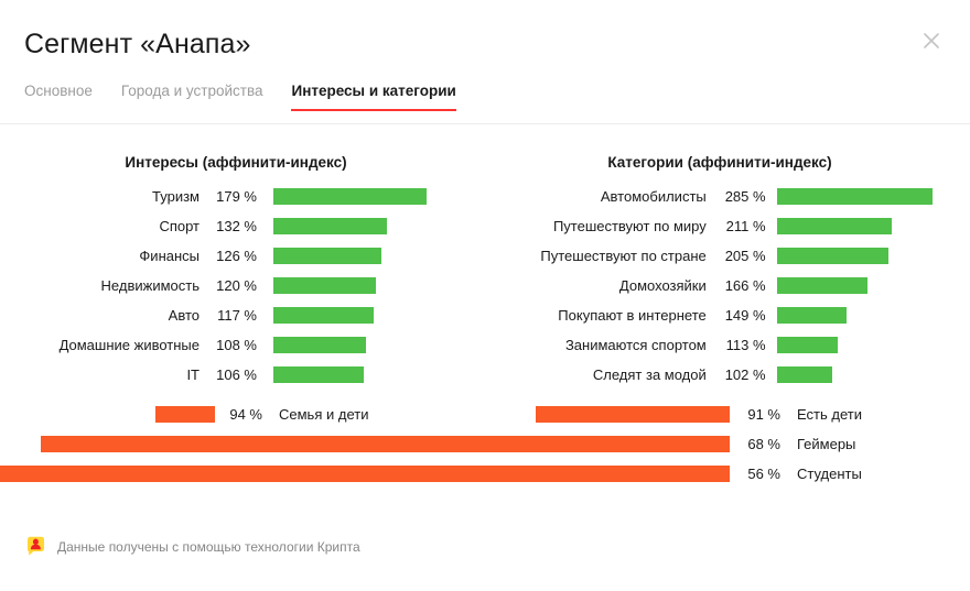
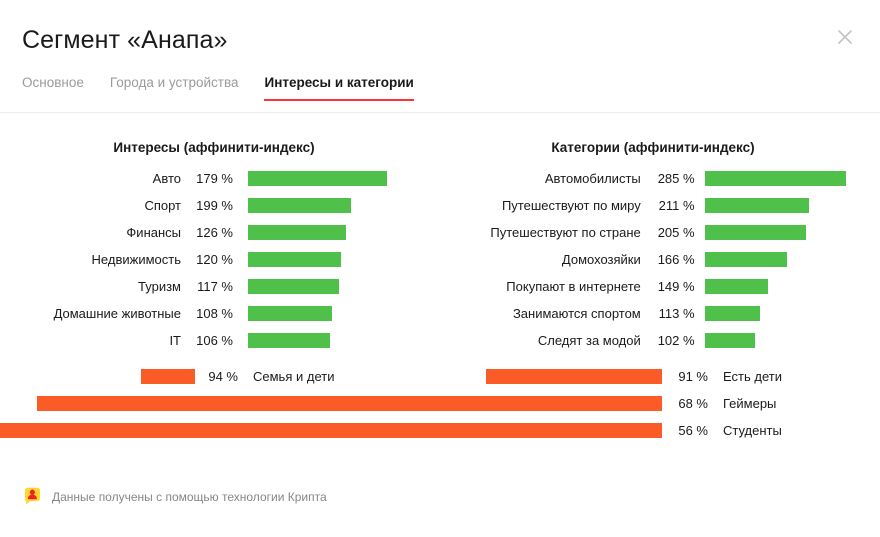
  Сегмент «Анапа»
  Основное
  Города и устройства
  Интересы и категории
  Интересы (аффинити-индекс)
- Туризм
+ Авто
  179 %
  Спорт
- 132 %
+ 199 %
  Финансы
  126 %
  Недвижимость
  120 %
- Авто
+ Туризм
  117 %
  Домашние животные
  108 %
  IT
  106 %
  94 %
  Семья и дети
  Категории (аффинити-индекс)
  Автомобилисты
  285 %
  Путешествуют по миру
  211 %
  Путешествуют по стране
  205 %
  Домохозяйки
  166 %
  Покупают в интернете
  149 %
  Занимаются спортом
  113 %
  Следят за модой
  102 %
  91 %
  Есть дети
  68 %
  Геймеры
  56 %
  Студенты
  Данные получены с помощью технологии Крипта
